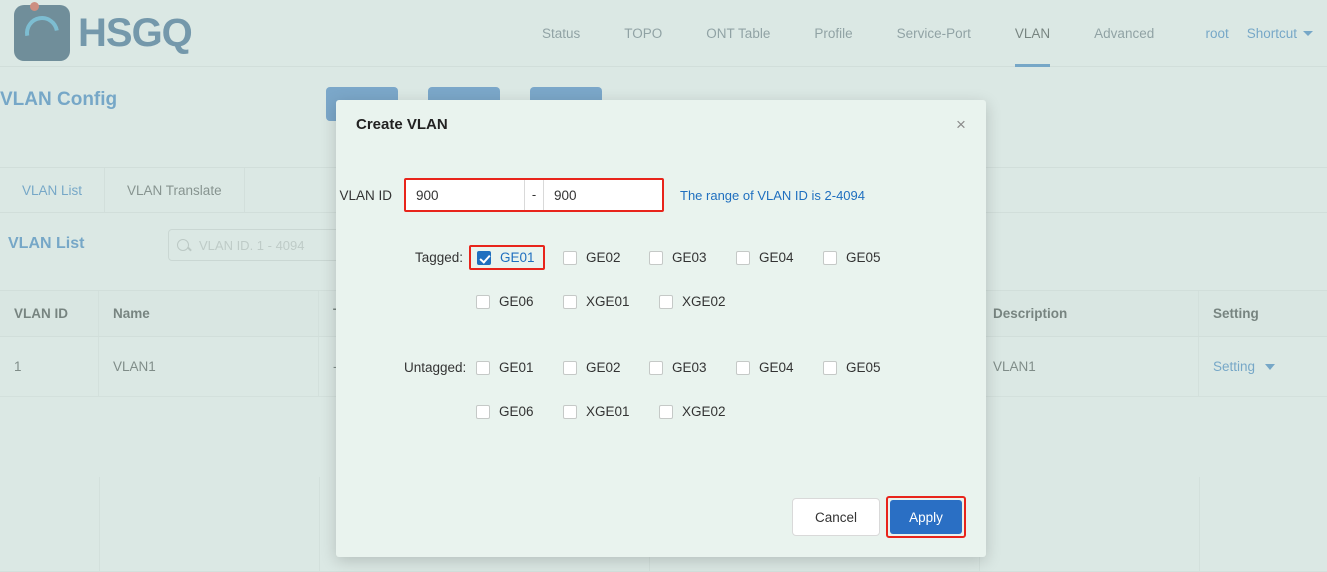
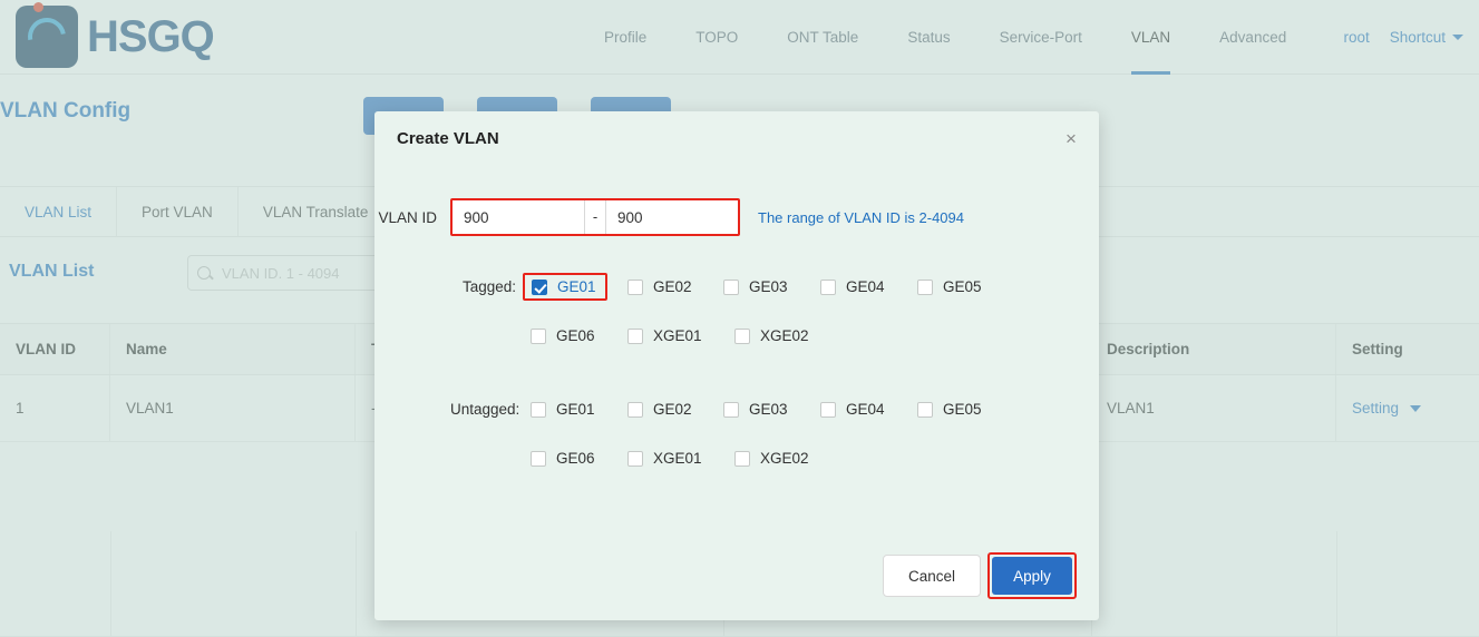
  HSGQ
- Status
+ Profile
  TOPO
  ONT Table
- Profile
+ Status
  Service-Port
  VLAN
  Advanced
  root
  Shortcut
  VLAN Config
  VLAN List
+ Port VLAN
  VLAN Translate
  VLAN List
  VLAN ID. 1 - 4094
  VLAN ID
  Name
  Description
  Setting
  1
  VLAN1
  VLAN1
  Setting
  Create VLAN
  ×
  VLAN ID
  900
  -
  900
  The range of VLAN ID is 2-4094
  Tagged:
  Untagged:
  GE01
  GE02
  GE03
  GE04
  GE05
  GE06
  XGE01
  XGE02
  GE01
  GE02
  GE03
  GE04
  GE05
  GE06
  XGE01
  XGE02
  Cancel
  Apply
